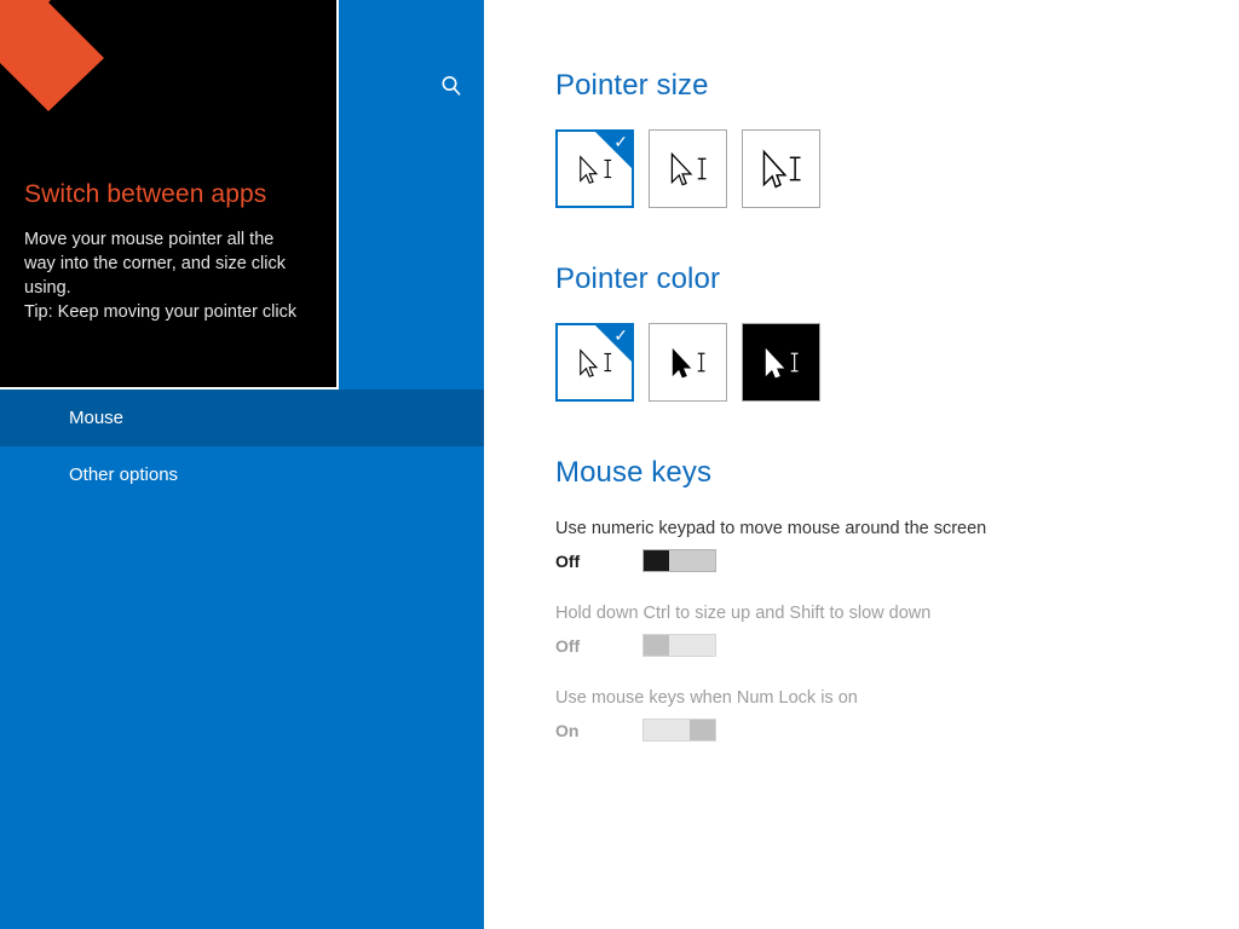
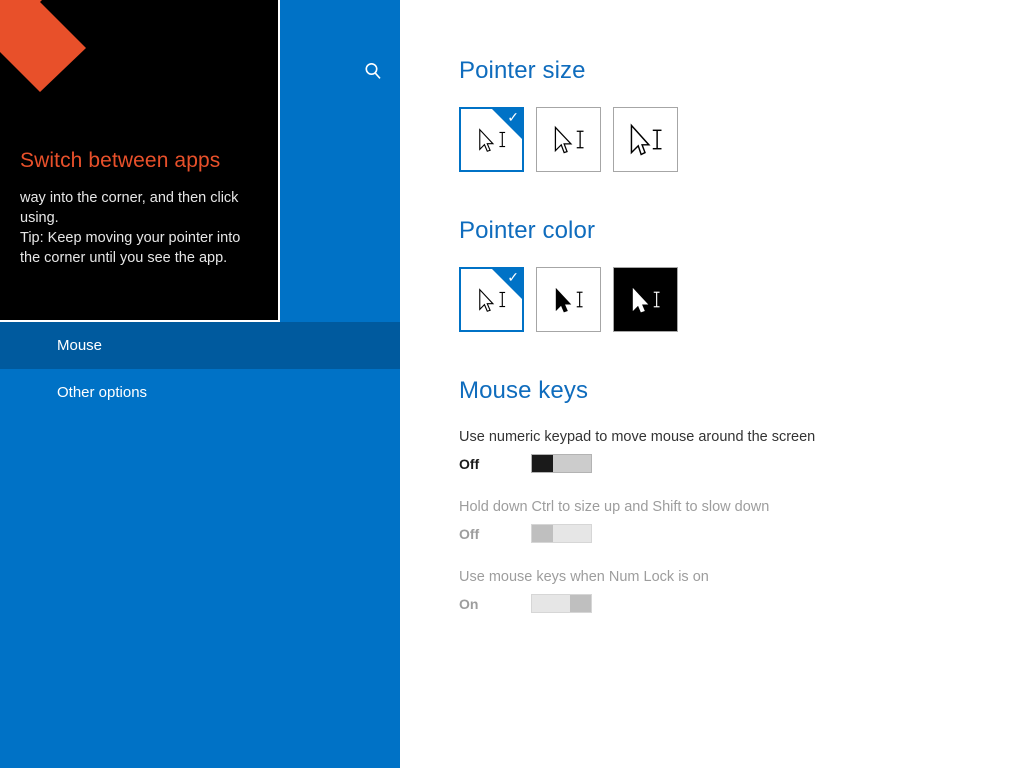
  Switch between apps
- Move your mouse pointer all the
- way into the corner, and size click
+ way into the corner, and then click
  using.
- Tip: Keep moving your pointer click
+ Tip: Keep moving your pointer into
+ the corner until you see the app.
  Mouse
  Other options
  Pointer size
  ✓
  Pointer color
  ✓
  Mouse keys
  Use numeric keypad to move mouse around the screen
  Off
  Hold down Ctrl to size up and Shift to slow down
  Off
  Use mouse keys when Num Lock is on
  On
